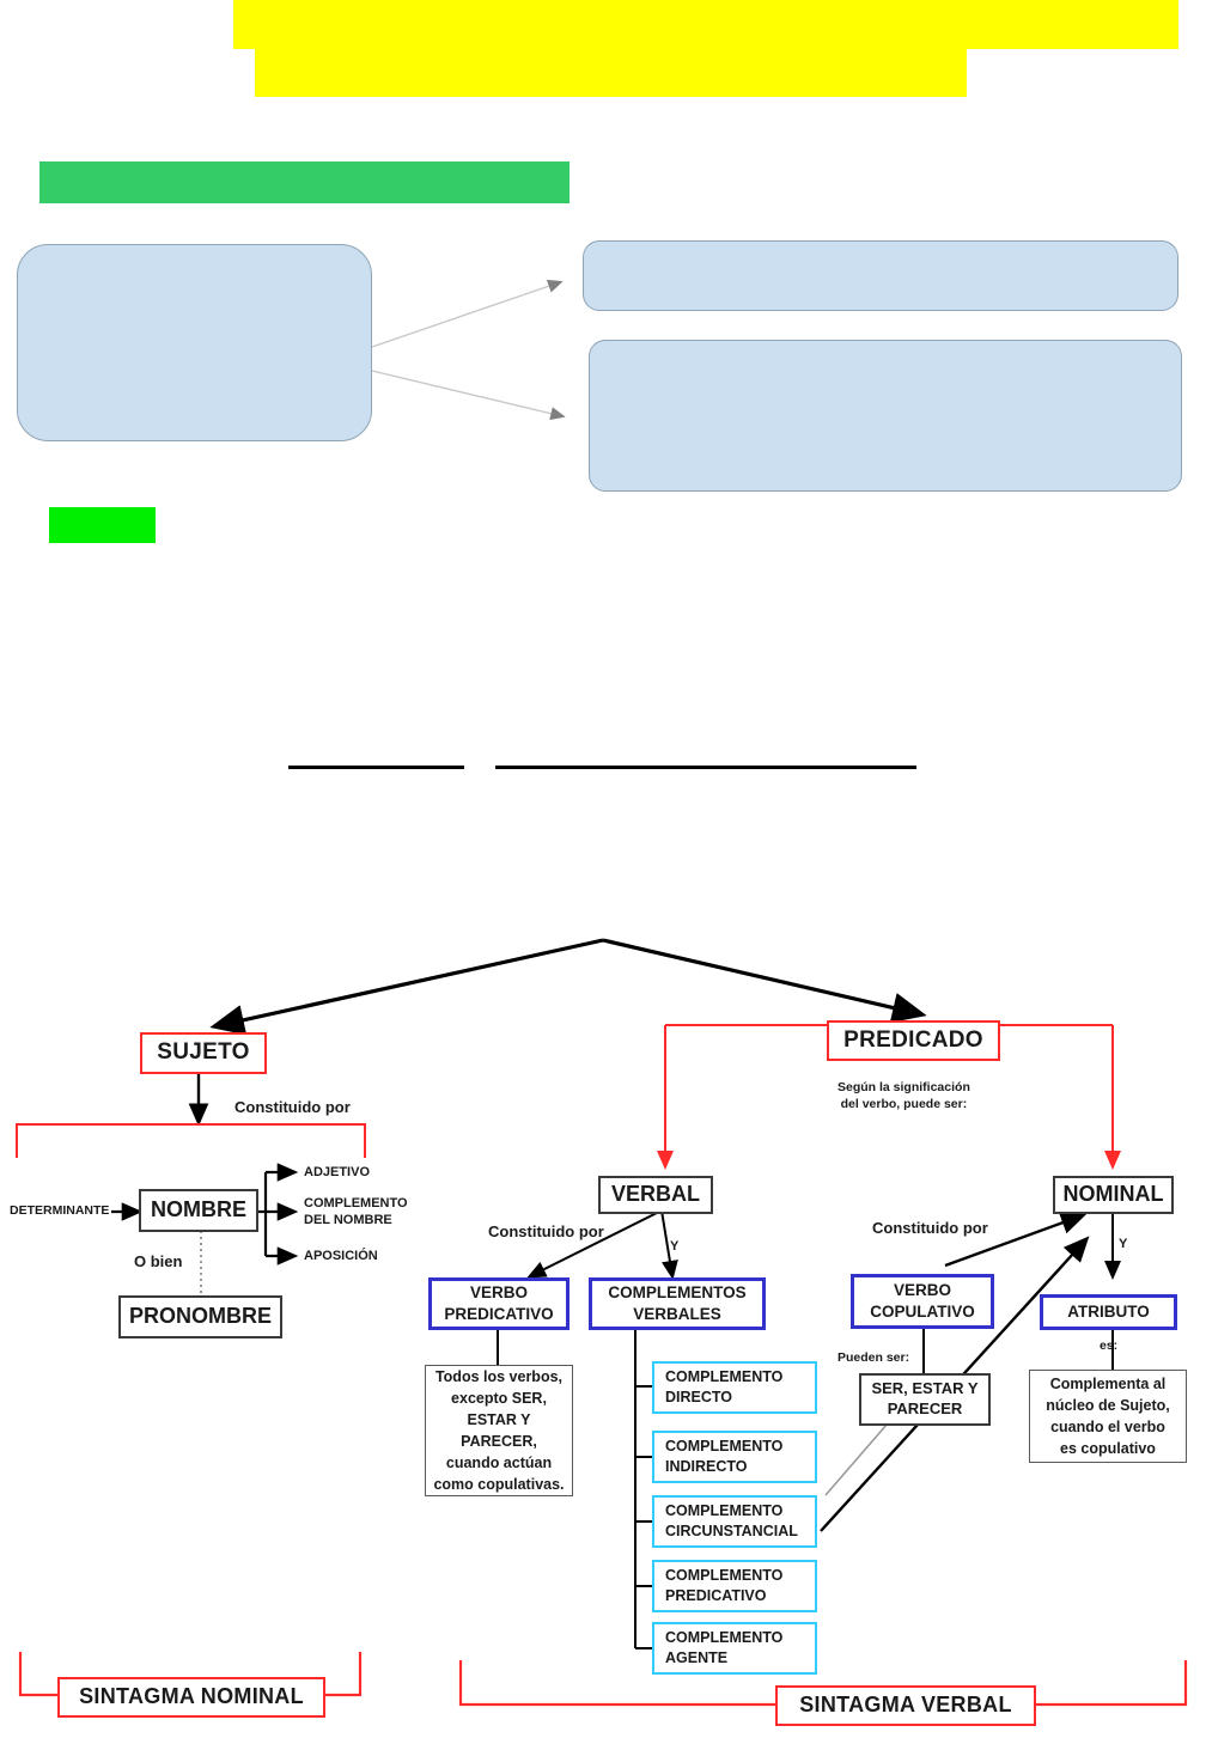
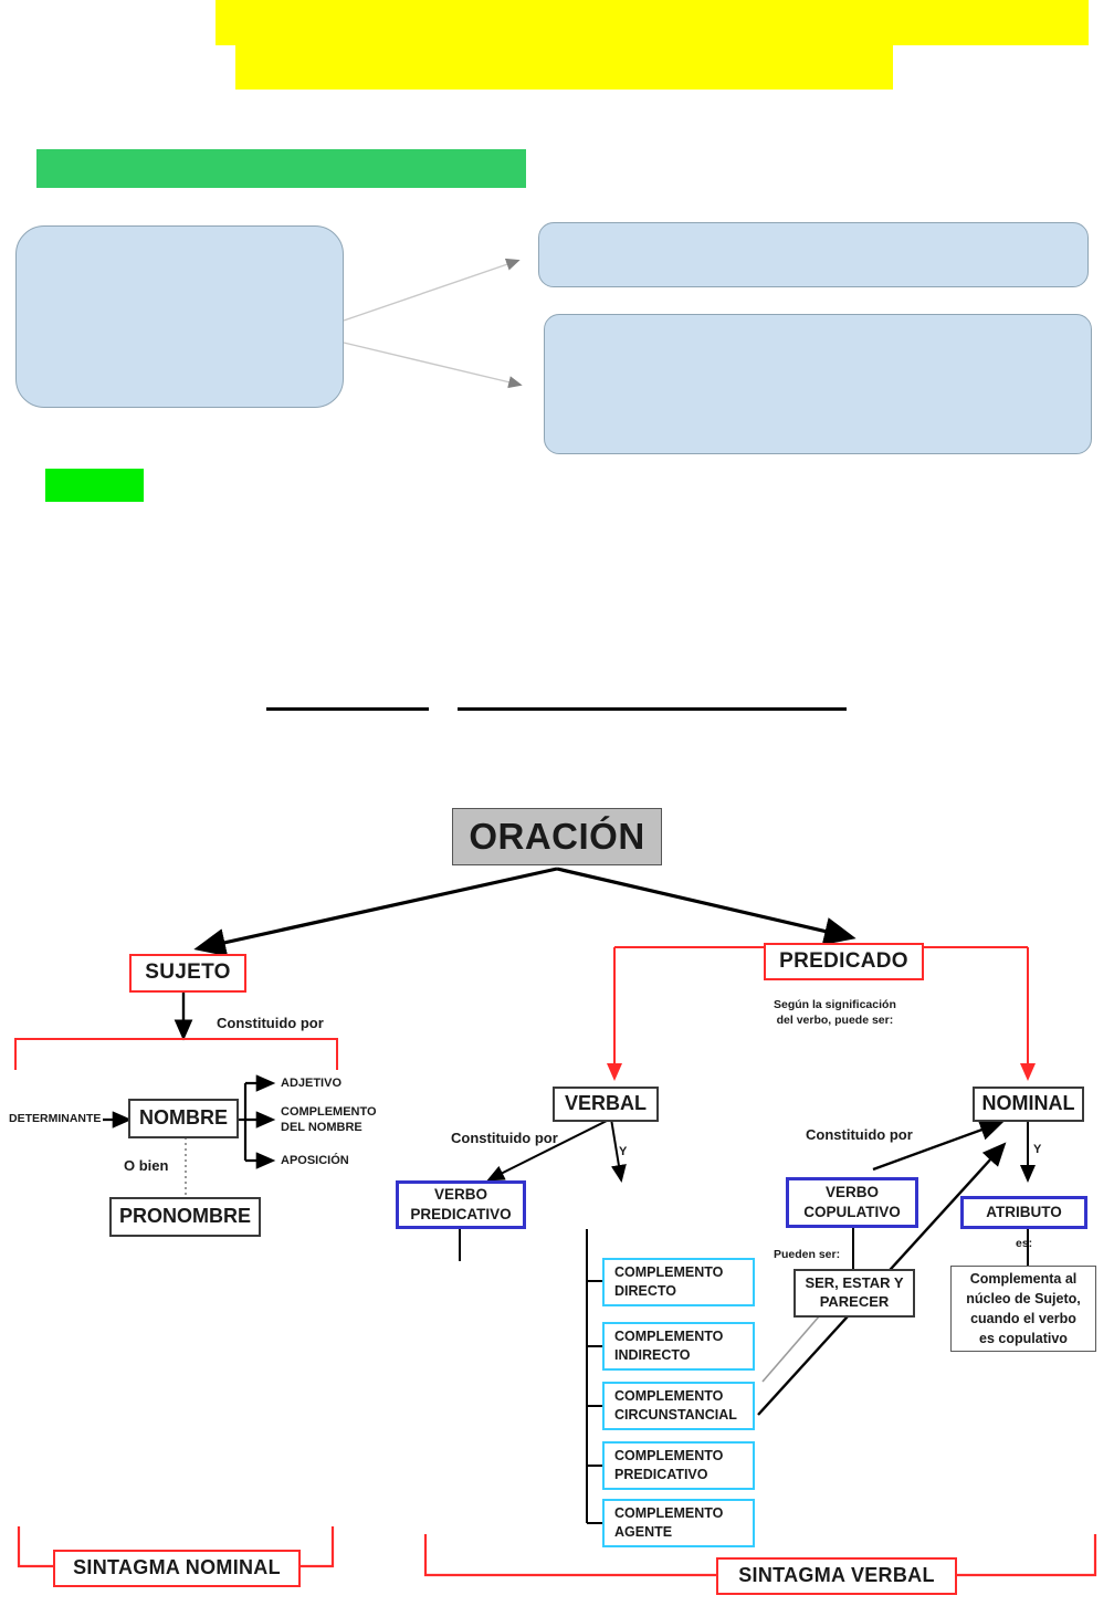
+ ORACIÓN
  SUJETO
  PREDICADO
  Constituido por
  Según la significación
  del verbo, puede ser:
  DETERMINANTE
  NOMBRE
  ADJETIVO
  COMPLEMENTO
  DEL NOMBRE
  APOSICIÓN
  O bien
  PRONOMBRE
  VERBAL
  Constituido por
  Y
  VERBO
  PREDICATIVO
- COMPLEMENTOS
- VERBALES
- Todos los verbos,
- excepto SER,
- ESTAR Y
- PARECER,
- cuando actúan
- como copulativas.
  COMPLEMENTO
  DIRECTO
  COMPLEMENTO
  INDIRECTO
  COMPLEMENTO
  CIRCUNSTANCIAL
  COMPLEMENTO
  PREDICATIVO
  COMPLEMENTO
  AGENTE
  NOMINAL
  Constituido por
  Y
  VERBO
  COPULATIVO
  ATRIBUTO
  Pueden ser:
  es:
  SER, ESTAR Y
  PARECER
  Complementa al
  núcleo de Sujeto,
  cuando el verbo
  es copulativo
  SINTAGMA NOMINAL
  SINTAGMA VERBAL
